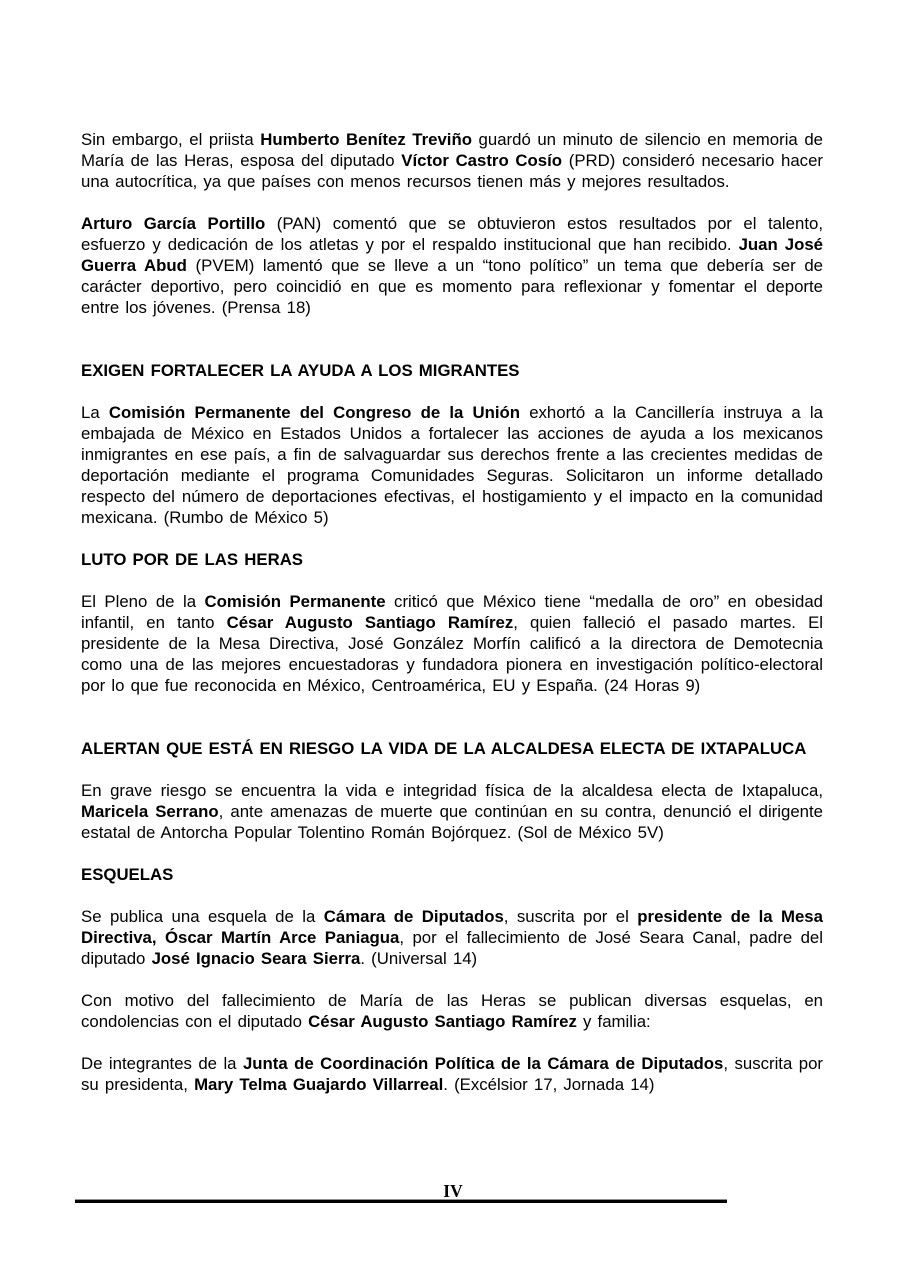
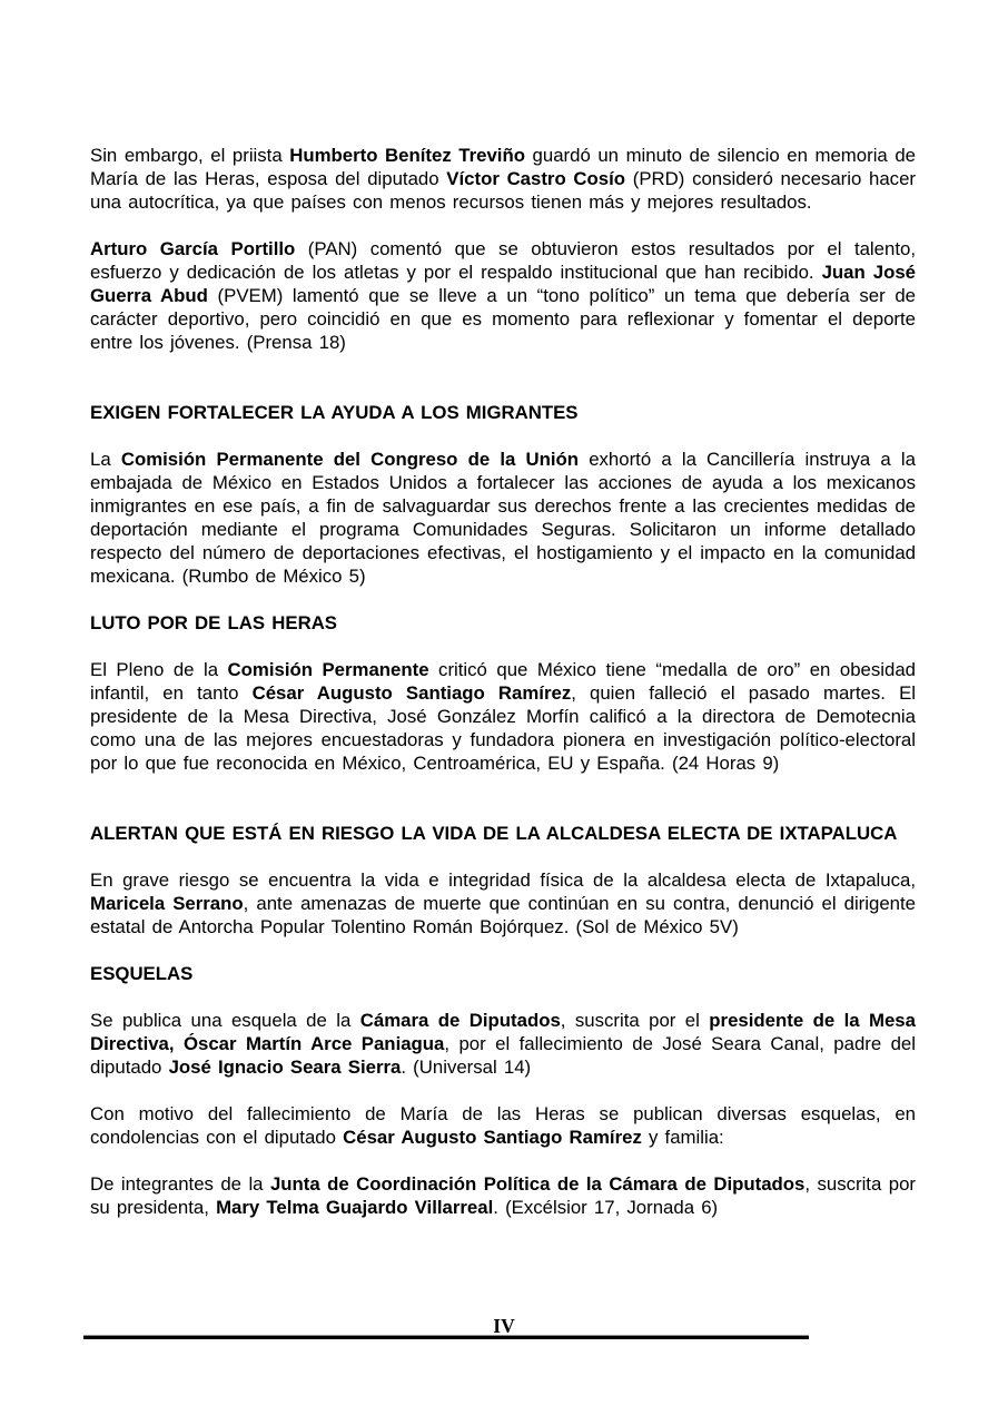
  Sin embargo, el priista Humberto Benítez Treviño guardó un minuto de silencio en memoria de María de las Heras, esposa del diputado Víctor Castro Cosío (PRD) consideró necesario hacer una autocrítica, ya que países con menos recursos tienen más y mejores resultados.
  Arturo García Portillo (PAN) comentó que se obtuvieron estos resultados por el talento, esfuerzo y dedicación de los atletas y por el respaldo institucional que han recibido. Juan José Guerra Abud (PVEM) lamentó que se lleve a un “tono político” un tema que debería ser de carácter deportivo, pero coincidió en que es momento para reflexionar y fomentar el deporte entre los jóvenes. (Prensa 18)
  EXIGEN FORTALECER LA AYUDA A LOS MIGRANTES
  La Comisión Permanente del Congreso de la Unión exhortó a la Cancillería instruya a la embajada de México en Estados Unidos a fortalecer las acciones de ayuda a los mexicanos inmigrantes en ese país, a fin de salvaguardar sus derechos frente a las crecientes medidas de deportación mediante el programa Comunidades Seguras. Solicitaron un informe detallado respecto del número de deportaciones efectivas, el hostigamiento y el impacto en la comunidad mexicana. (Rumbo de México 5)
  LUTO POR DE LAS HERAS
  El Pleno de la Comisión Permanente criticó que México tiene “medalla de oro” en obesidad infantil, en tanto César Augusto Santiago Ramírez, quien falleció el pasado martes. El presidente de la Mesa Directiva, José González Morfín calificó a la directora de Demotecnia como una de las mejores encuestadoras y fundadora pionera en investigación político-electoral por lo que fue reconocida en México, Centroamérica, EU y España. (24 Horas 9)
  ALERTAN QUE ESTÁ EN RIESGO LA VIDA DE LA ALCALDESA ELECTA DE IXTAPALUCA
  En grave riesgo se encuentra la vida e integridad física de la alcaldesa electa de Ixtapaluca, Maricela Serrano, ante amenazas de muerte que continúan en su contra, denunció el dirigente estatal de Antorcha Popular Tolentino Román Bojórquez. (Sol de México 5V)
  ESQUELAS
  Se publica una esquela de la Cámara de Diputados, suscrita por el presidente de la Mesa Directiva, Óscar Martín Arce Paniagua, por el fallecimiento de José Seara Canal, padre del diputado José Ignacio Seara Sierra. (Universal 14)
  Con motivo del fallecimiento de María de las Heras se publican diversas esquelas, en condolencias con el diputado César Augusto Santiago Ramírez y familia:
- De integrantes de la Junta de Coordinación Política de la Cámara de Diputados, suscrita por su presidenta, Mary Telma Guajardo Villarreal. (Excélsior 17, Jornada 14)
+ De integrantes de la Junta de Coordinación Política de la Cámara de Diputados, suscrita por su presidenta, Mary Telma Guajardo Villarreal. (Excélsior 17, Jornada 6)
  IV
